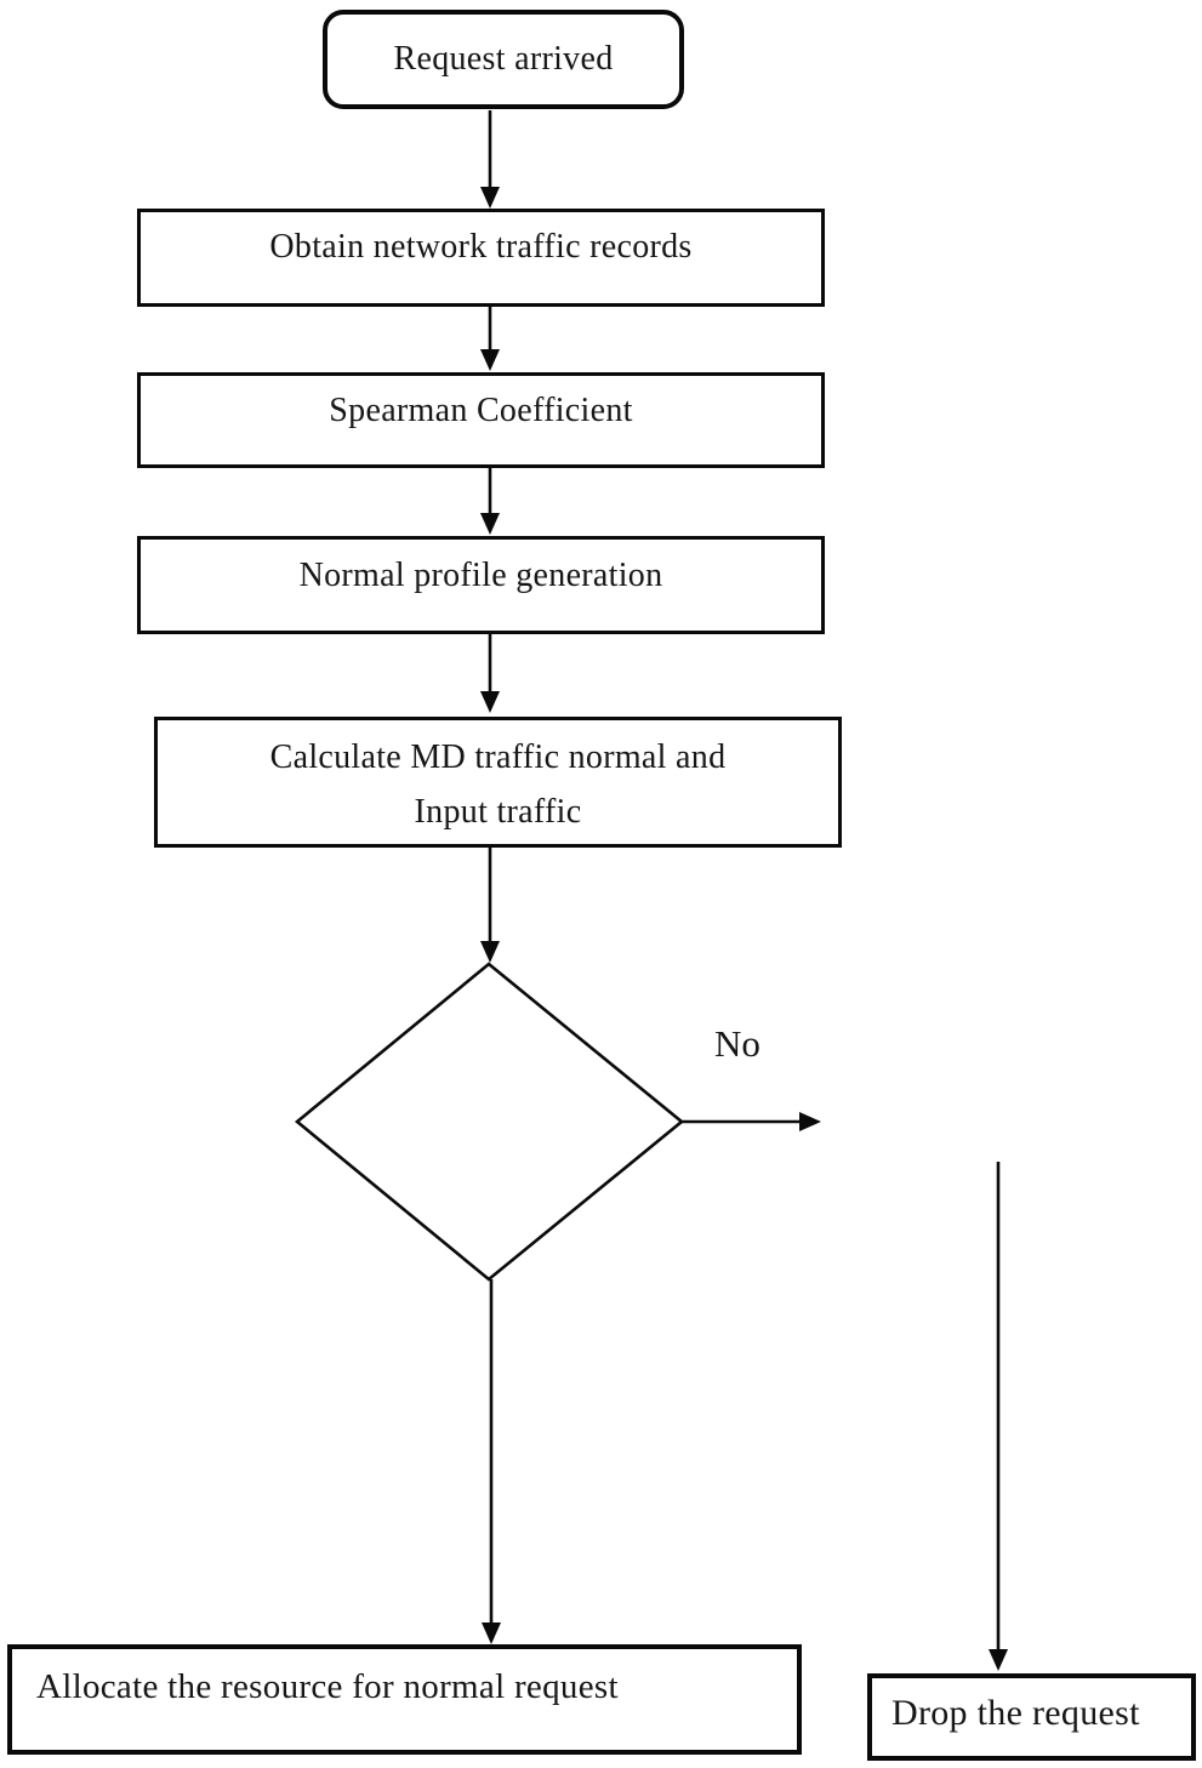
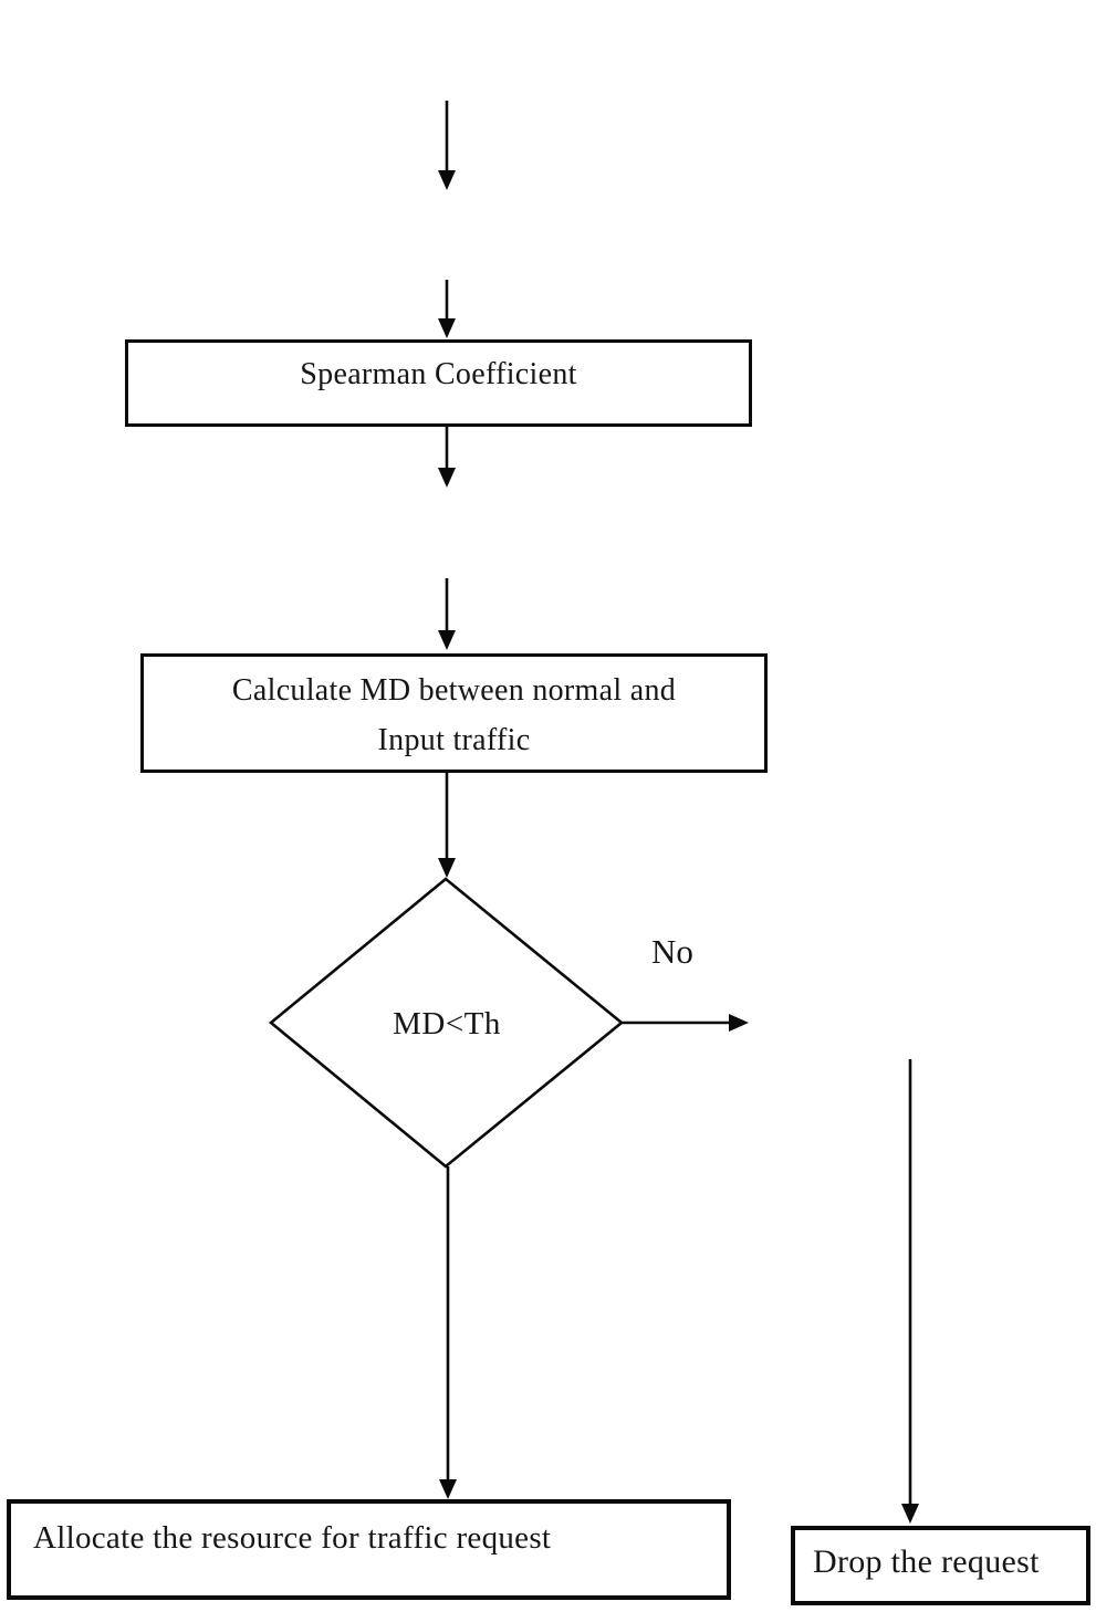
- Request arrived
- Obtain network traffic records
  Spearman Coefficient
- Normal profile generation
- Calculate MD traffic normal and
+ Calculate MD between normal and
  Input traffic
+ MD<Th
  No
- Allocate the resource for normal request
+ Allocate the resource for traffic request
  Drop the request
